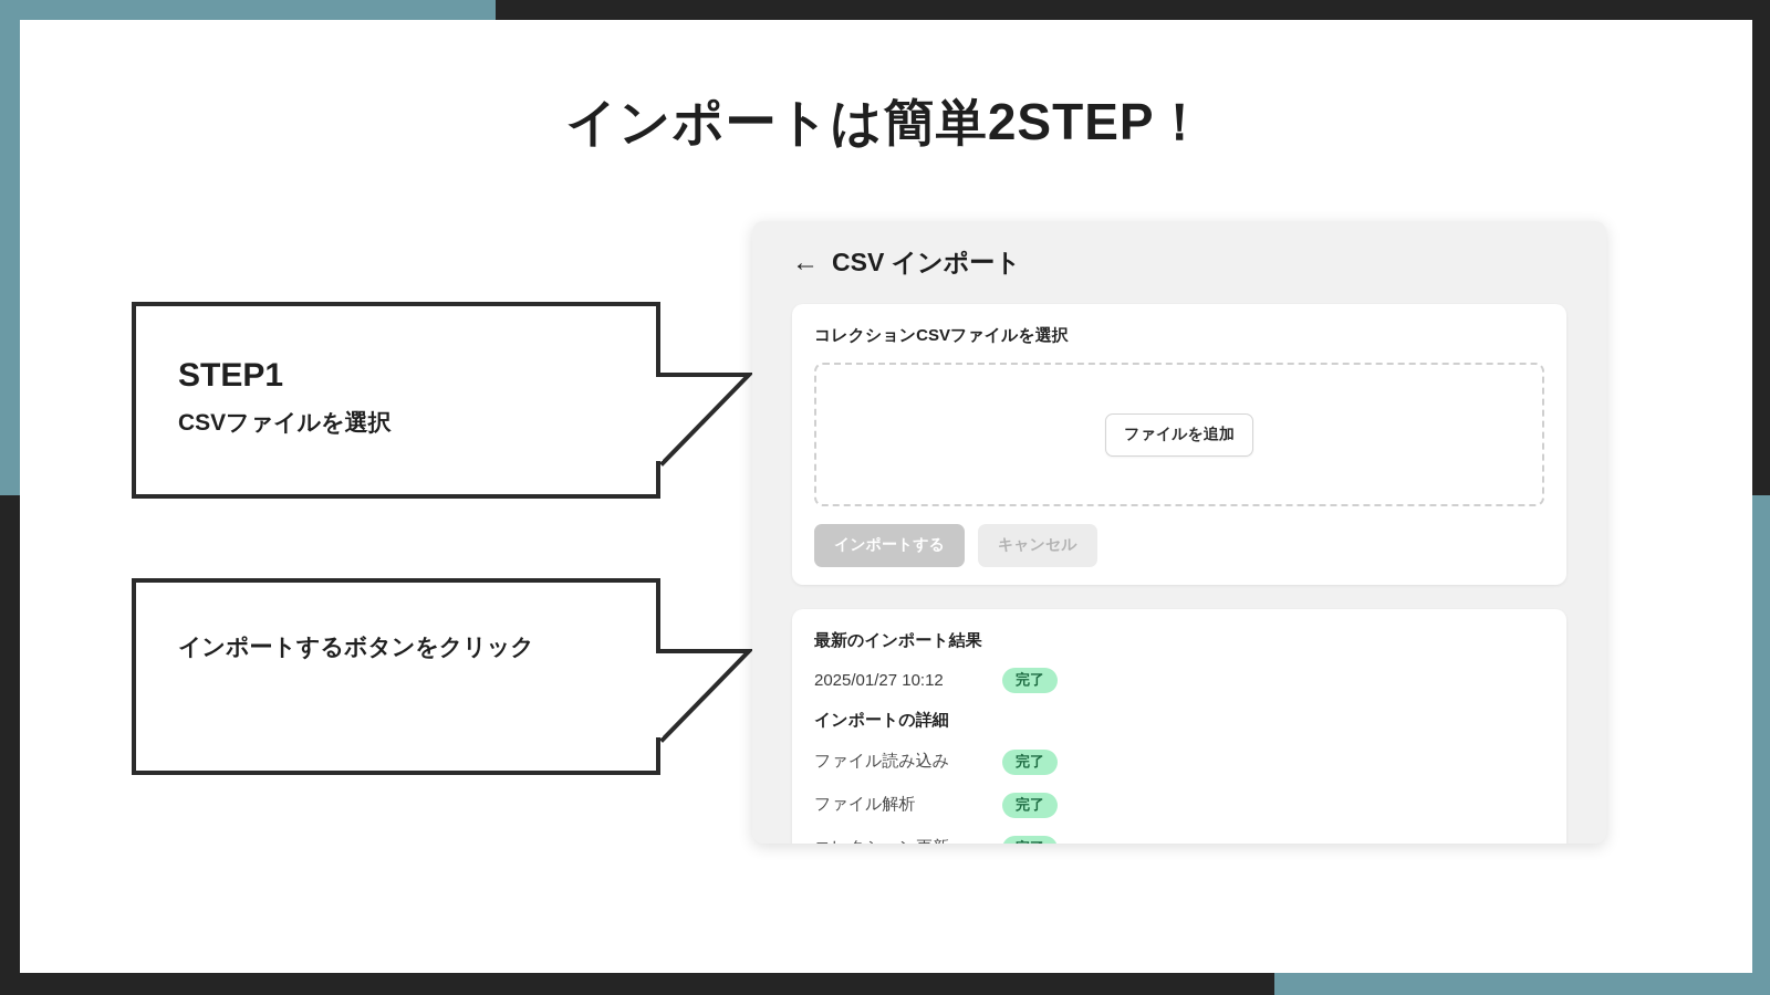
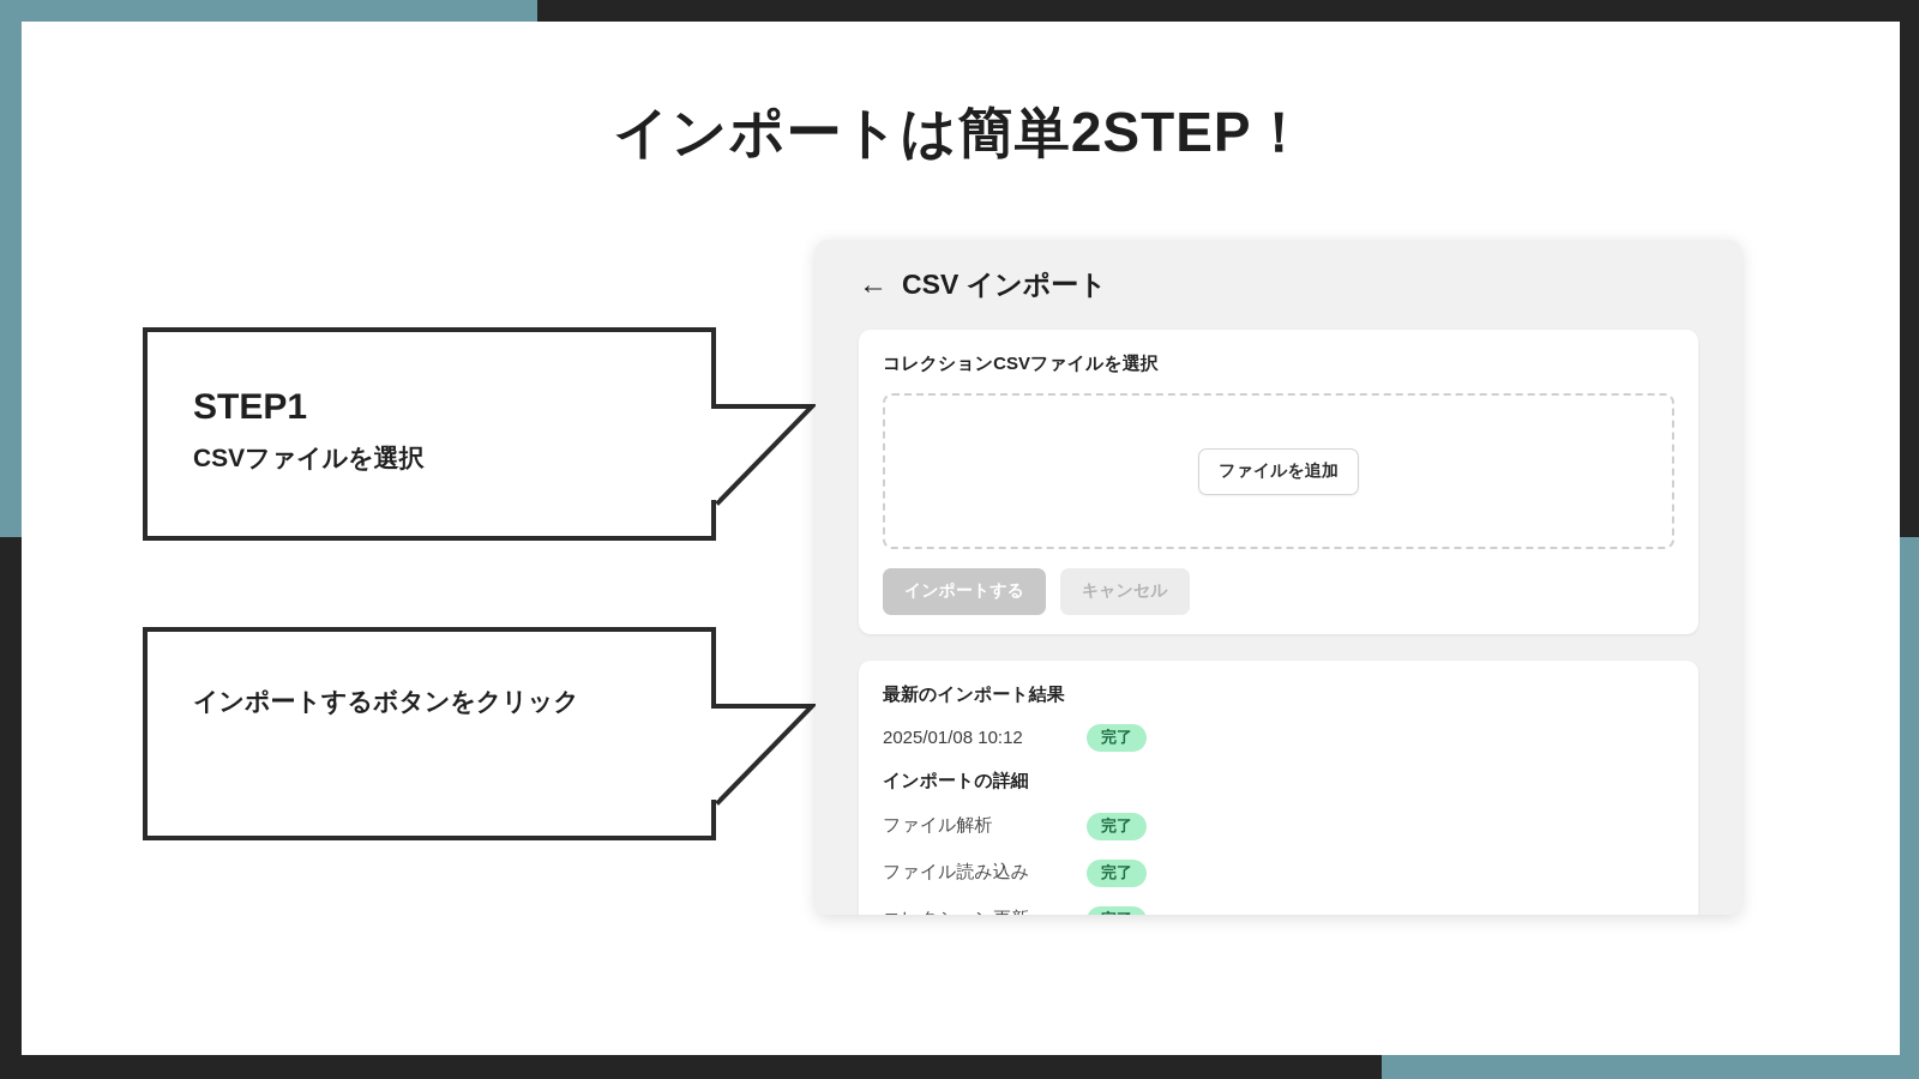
  インポートは簡単2STEP！
  STEP1
  CSVファイルを選択
  インポートするボタンをクリック
  ←
  CSV インポート
  コレクションCSVファイルを選択
  ファイルを追加
  インポートする
  キャンセル
  最新のインポート結果
- 2025/01/27 10:12
+ 2025/01/08 10:12
  完了
  インポートの詳細
- ファイル読み込み
+ ファイル解析
  完了
- ファイル解析
+ ファイル読み込み
  完了
